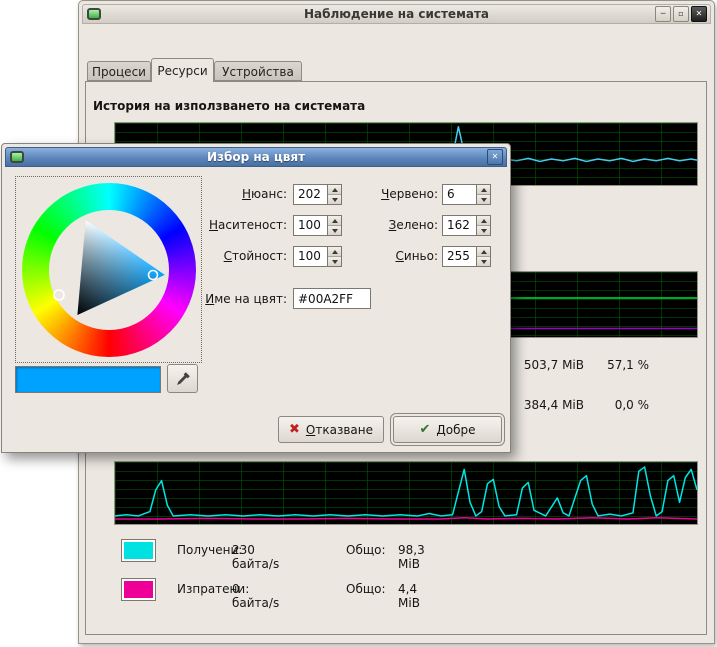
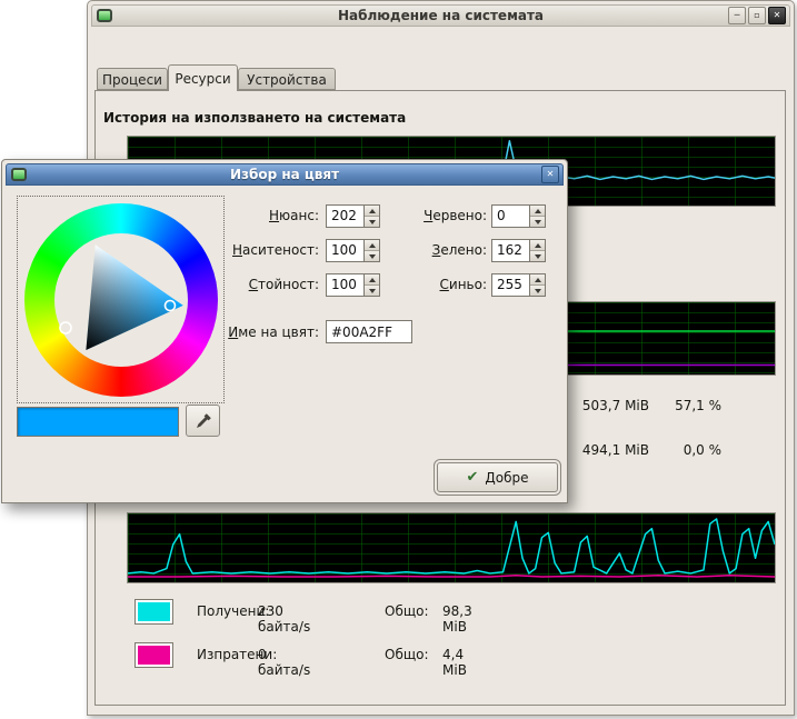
  Наблюдение на системата
  ─
  ▫
  ✕
  Процеси
  Ресурси
  Устройства
  История на използването на системата
  503,7 MiB
  57,1 %
- 384,4 MiB
+ 494,1 MiB
  0,0 %
  Получени:
  230 байта/s
  Общо:
  98,3 MiB
  Изпратени:
  0 байта/s
  Общо:
  4,4 MiB
  Избор на цвят
  ✕
  Нюанс:
  Наситеност:
  Стойност:
  202
  100
  100
  Червено:
  Зелено:
  Синьо:
- 6
+ 0
  162
  255
  Име на цвят:
  #00A2FF
- ✖
- Отказване
  ✔
  Добре
